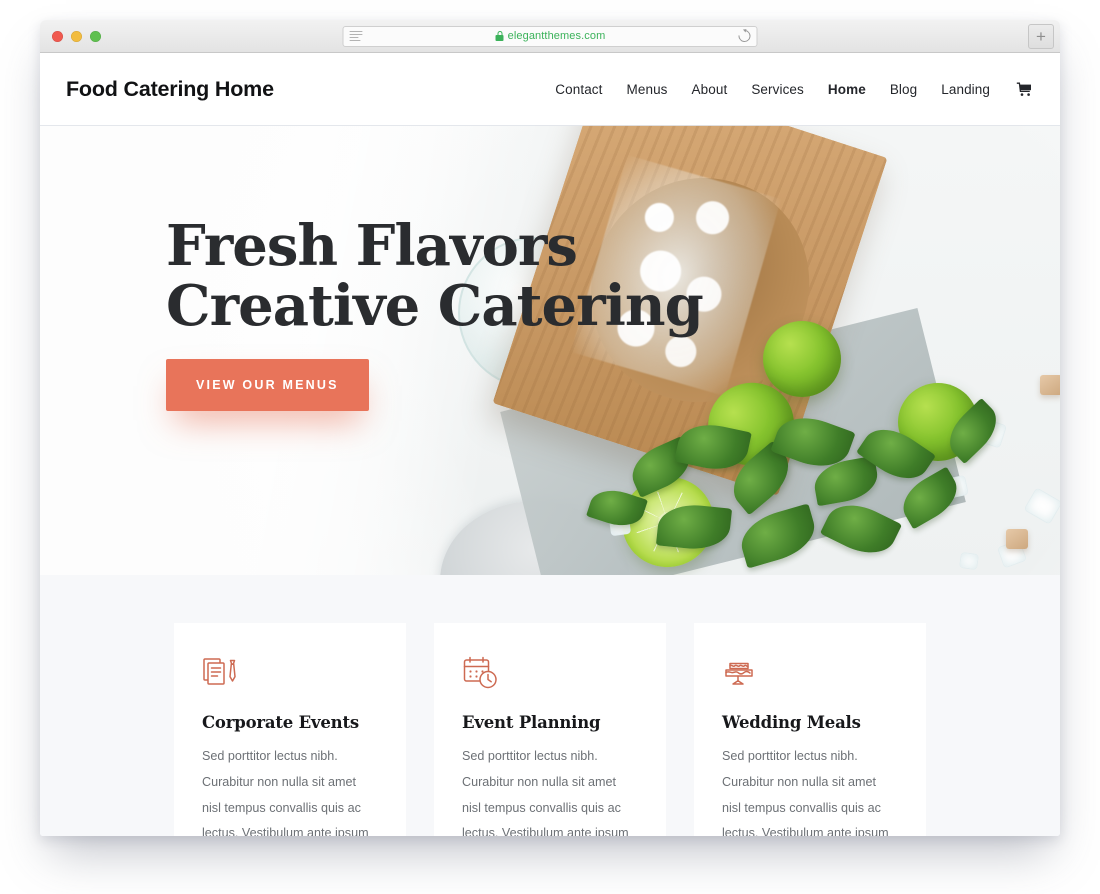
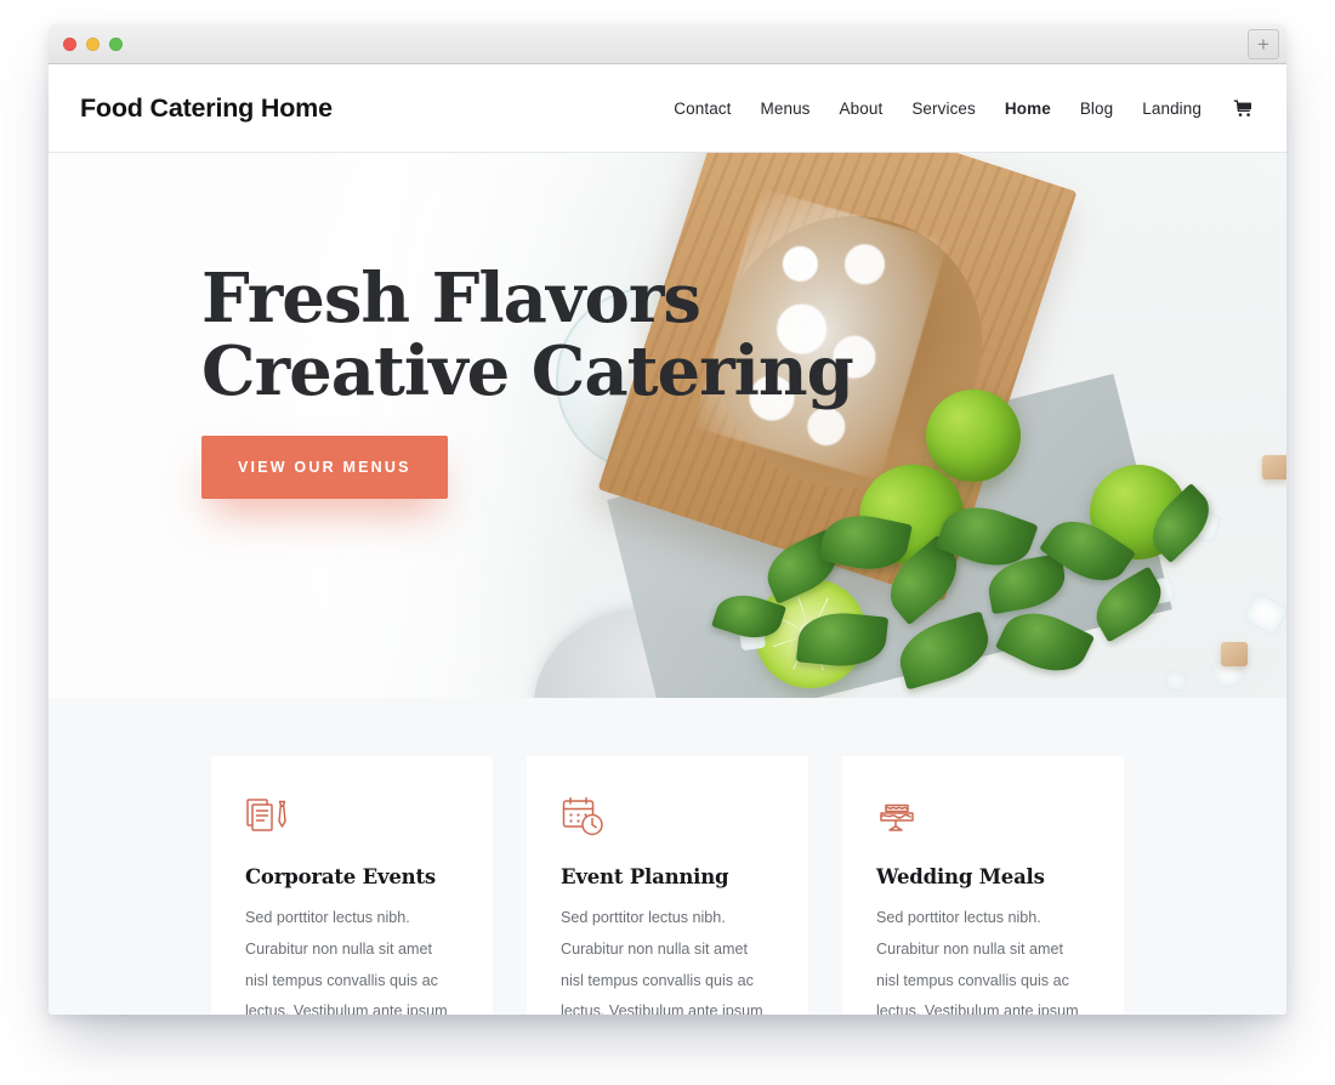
- elegantthemes.com
  +
  Food Catering Home
  Contact
  Menus
  About
  Services
  Home
  Blog
  Landing
  Fresh Flavors
  Creative Catering
  VIEW OUR MENUS
  Corporate Events
  Sed porttitor lectus nibh. Curabitur non nulla sit amet nisl tempus convallis quis ac lectus. Vestibulum ante ipsum
  Event Planning
  Sed porttitor lectus nibh. Curabitur non nulla sit amet nisl tempus convallis quis ac lectus. Vestibulum ante ipsum
  Wedding Meals
  Sed porttitor lectus nibh. Curabitur non nulla sit amet nisl tempus convallis quis ac lectus. Vestibulum ante ipsum
